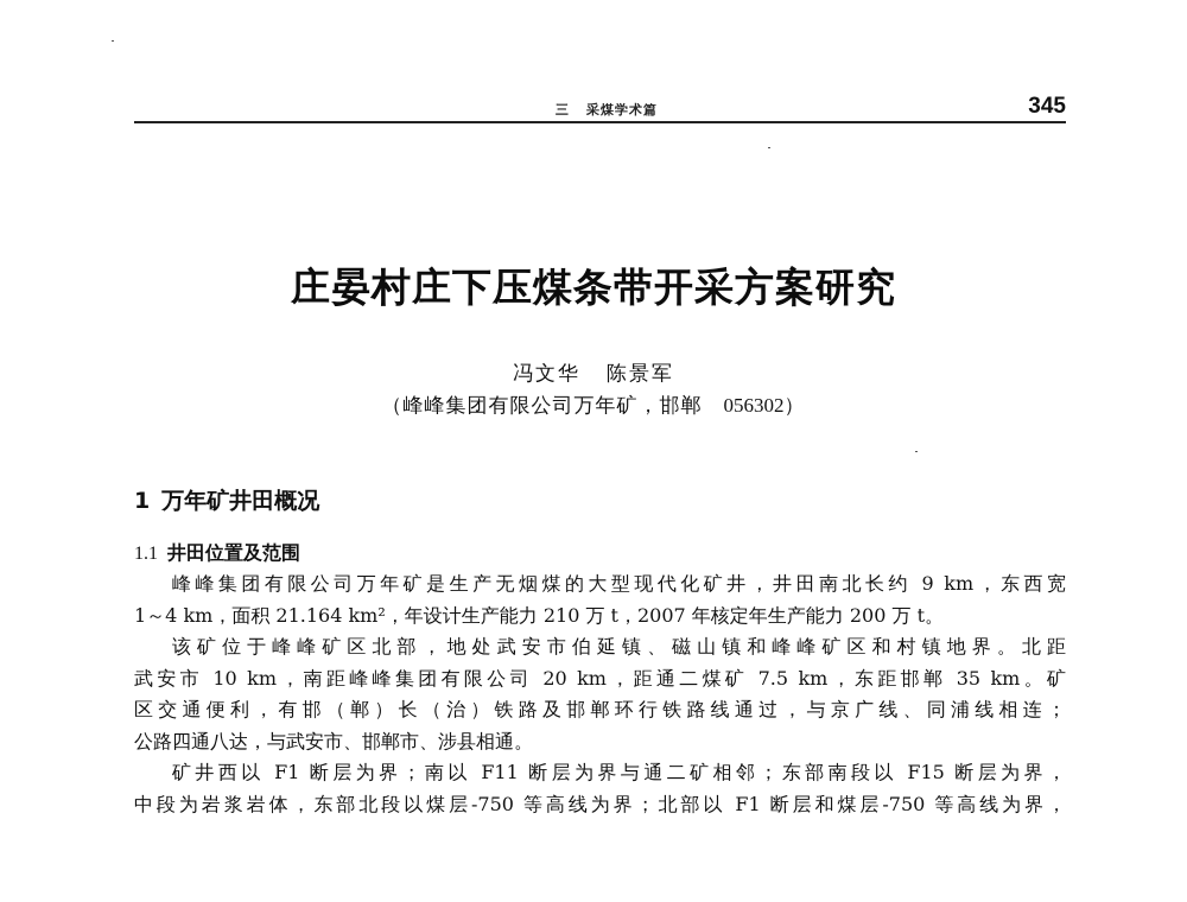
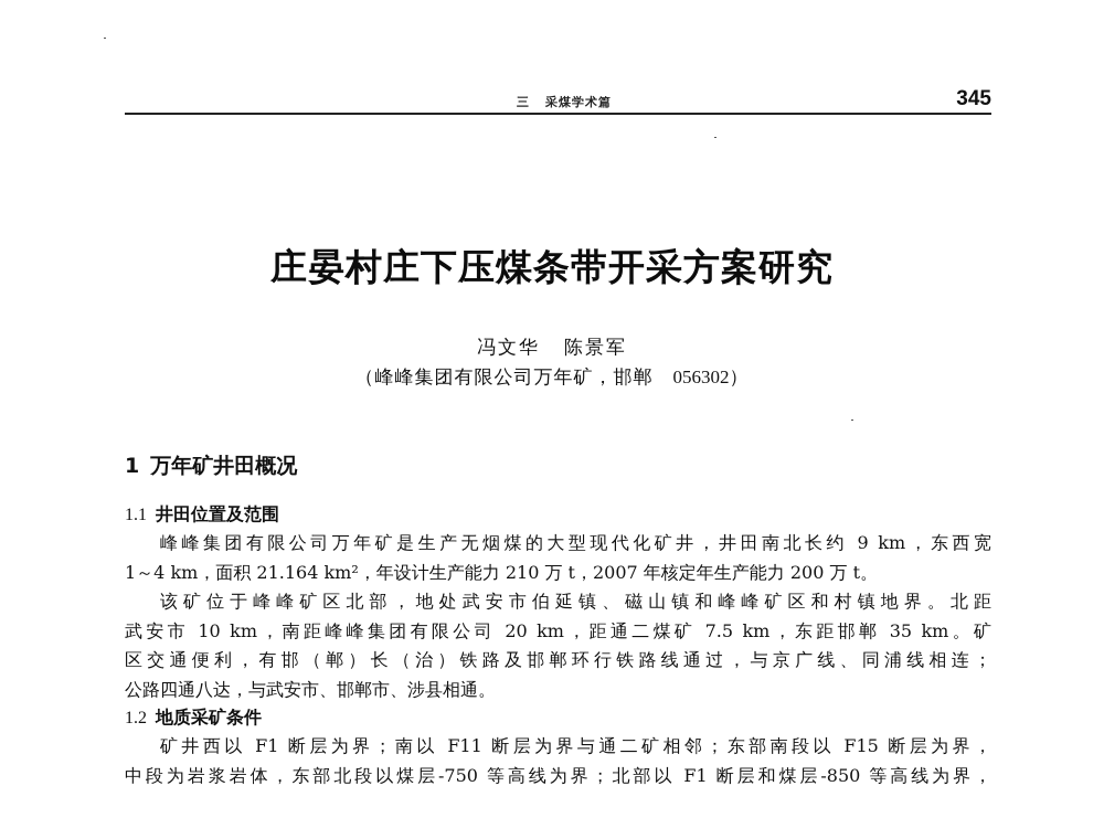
  三 采煤学术篇
  345
  庄晏村庄下压煤条带开采方案研究
  冯文华 陈景军
  （峰峰集团有限公司万年矿，邯郸 056302）
  1 万年矿井田概况
  1.1 井田位置及范围
  峰峰集团有限公司万年矿是生产无烟煤的大型现代化矿井，井田南北长约 9 km，东西宽
  1～4 km，面积 21.164 km²，年设计生产能力 210 万 t，2007 年核定年生产能力 200 万 t。
  该矿位于峰峰矿区北部，地处武安市伯延镇、磁山镇和峰峰矿区和村镇地界。北距
  武安市 10 km，南距峰峰集团有限公司 20 km，距通二煤矿 7.5 km，东距邯郸 35 km。矿
  区交通便利，有邯（郸）长（治）铁路及邯郸环行铁路线通过，与京广线、同浦线相连；
  公路四通八达，与武安市、邯郸市、涉县相通。
+ 1.2 地质采矿条件
  矿井西以 F1 断层为界；南以 F11 断层为界与通二矿相邻；东部南段以 F15 断层为界，
- 中段为岩浆岩体，东部北段以煤层-750 等高线为界；北部以 F1 断层和煤层-750 等高线为界，
+ 中段为岩浆岩体，东部北段以煤层-750 等高线为界；北部以 F1 断层和煤层-850 等高线为界，
